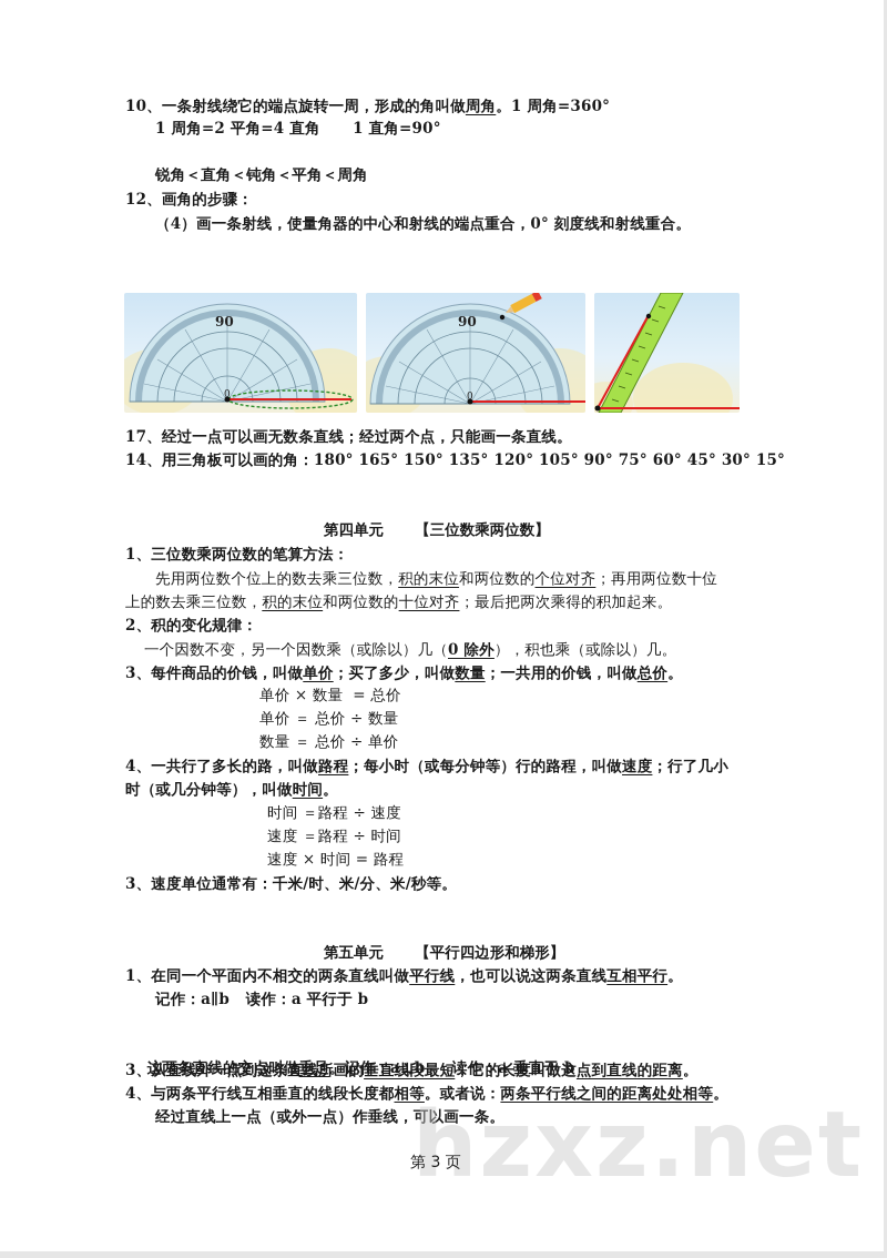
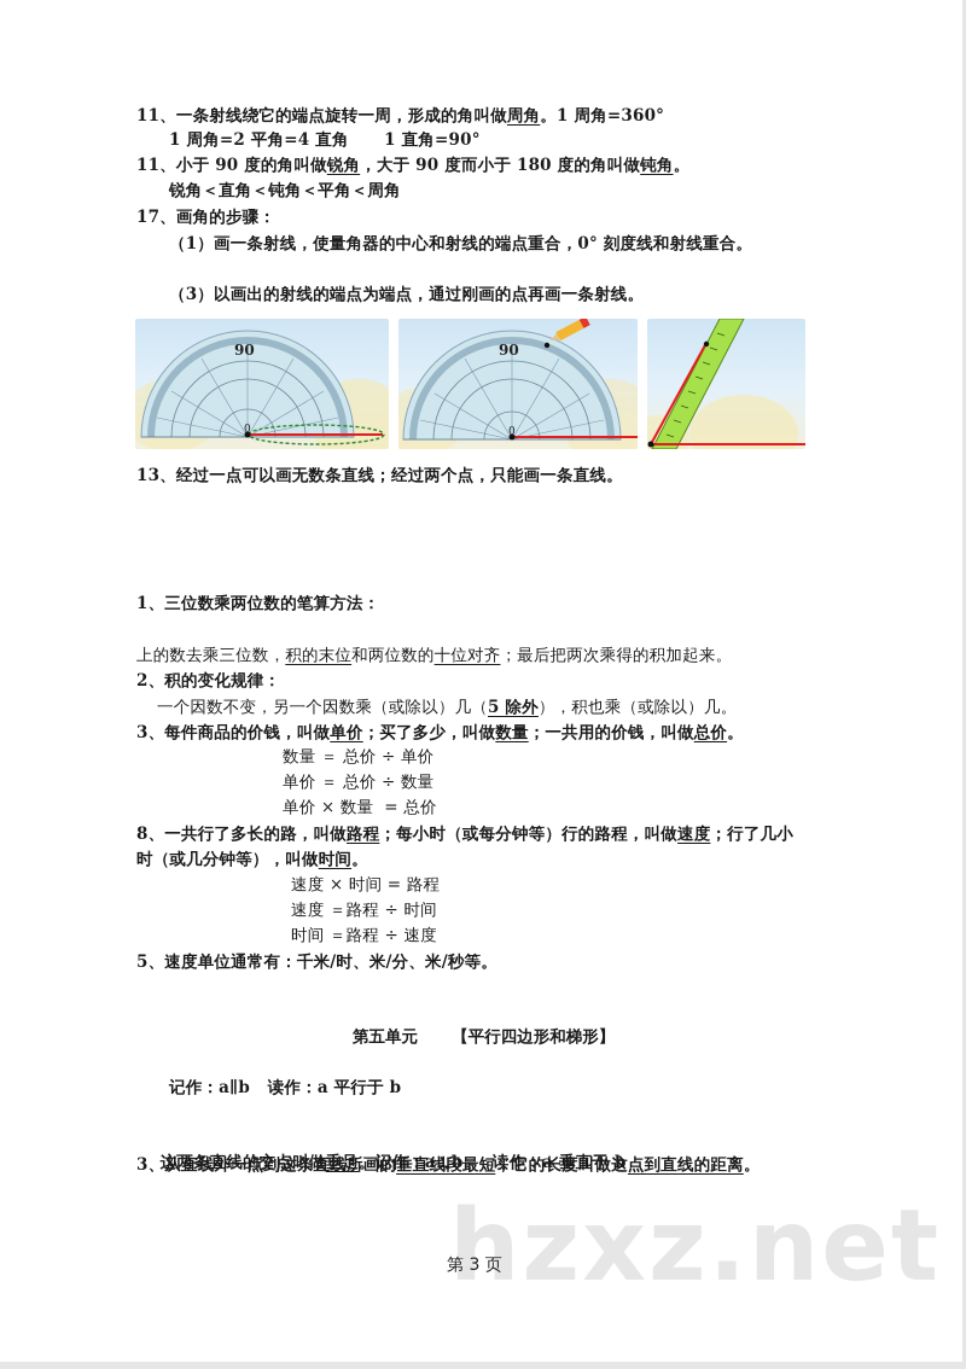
- 10、一条射线绕它的端点旋转一周，形成的角叫做周角。1 周角=360°
+ 11、一条射线绕它的端点旋转一周，形成的角叫做周角。1 周角=360°
  1 周角=2 平角=4 直角 1 直角=90°
+ 11、小于 90 度的角叫做锐角，大于 90 度而小于 180 度的角叫做钝角。
  锐角＜直角＜钝角＜平角＜周角
- 12、画角的步骤：
+ 17、画角的步骤：
- （4）画一条射线，使量角器的中心和射线的端点重合，0° 刻度线和射线重合。
+ （1）画一条射线，使量角器的中心和射线的端点重合，0° 刻度线和射线重合。
+ （3）以画出的射线的端点为端点，通过刚画的点再画一条射线。
  90
  0
  90
  0
- 17、经过一点可以画无数条直线；经过两个点，只能画一条直线。
+ 13、经过一点可以画无数条直线；经过两个点，只能画一条直线。
- 14、用三角板可以画的角：180° 165° 150° 135° 120° 105° 90° 75° 60° 45° 30° 15°
- 第四单元 【三位数乘两位数】
  1、三位数乘两位数的笔算方法：
- 先用两位数个位上的数去乘三位数，积的末位和两位数的个位对齐；再用两位数十位
  上的数去乘三位数，积的末位和两位数的十位对齐；最后把两次乘得的积加起来。
  2、积的变化规律：
- 一个因数不变，另一个因数乘（或除以）几（0 除外），积也乘（或除以）几。
+ 一个因数不变，另一个因数乘（或除以）几（5 除外），积也乘（或除以）几。
  3、每件商品的价钱，叫做单价；买了多少，叫做数量；一共用的价钱，叫做总价。
- 单价 × 数量 = 总价
+ 数量 ＝ 总价 ÷ 单价
  单价 ＝ 总价 ÷ 数量
- 数量 ＝ 总价 ÷ 单价
+ 单价 × 数量 = 总价
- 4、一共行了多长的路，叫做路程；每小时（或每分钟等）行的路程，叫做速度；行了几小
+ 8、一共行了多长的路，叫做路程；每小时（或每分钟等）行的路程，叫做速度；行了几小
  时（或几分钟等），叫做时间。
- 时间 ＝路程 ÷ 速度
+ 速度 × 时间 = 路程
  速度 ＝路程 ÷ 时间
- 速度 × 时间 = 路程
+ 时间 ＝路程 ÷ 速度
- 3、速度单位通常有：千米/时、米/分、米/秒等。
+ 5、速度单位通常有：千米/时、米/分、米/秒等。
  第五单元 【平行四边形和梯形】
- 1、在同一个平面内不相交的两条直线叫做平行线，也可以说这两条直线互相平行。
  记作：a∥b 读作：a 平行于 b
  这两条直线的交点叫做垂足。记作：a⊥b 读作：a 垂直于 b
  3、从直线外一点到这条直线所画的垂直线段最短，它的长度叫做这点到直线的距离。
- 4、与两条平行线互相垂直的线段长度都相等。或者说：两条平行线之间的距离处处相等。
- 经过直线上一点（或外一点）作垂线，可以画一条。
  hzxz.net
  第 3 页
